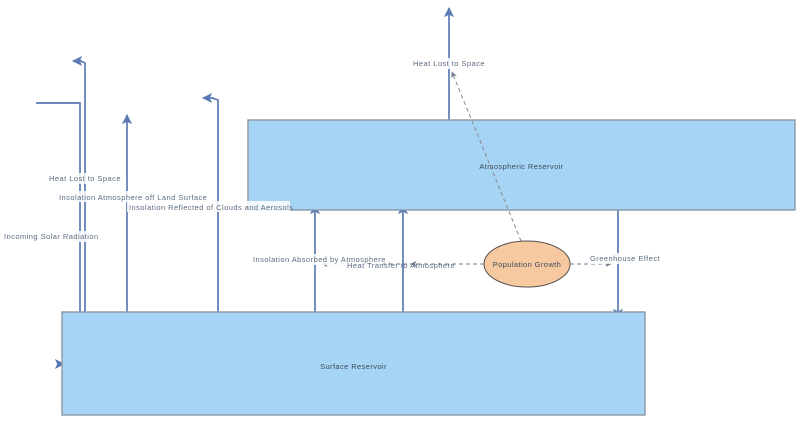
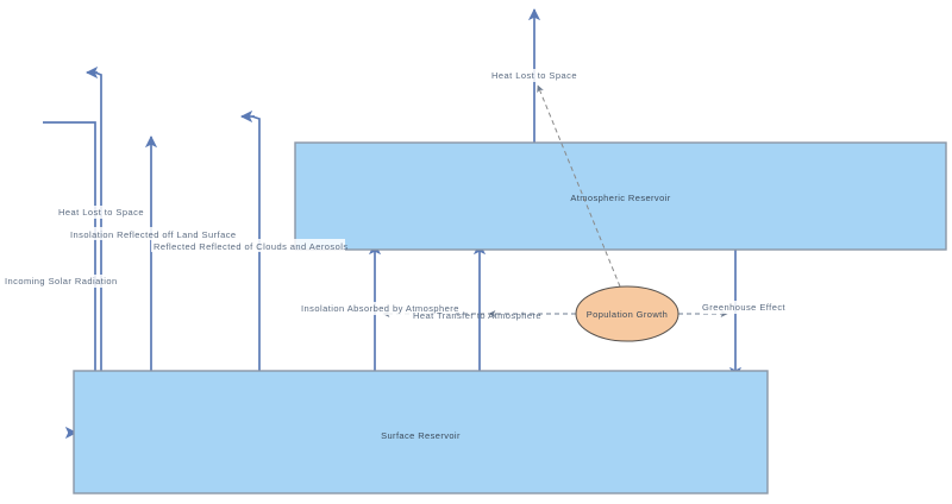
  Atospheric Reservoir
  Surface Reservoir
  Population Growth
  Incoming Solar Radiation
  Heat Lost to Space
- Insolation Atmosphere off Land Surface
+ Insolation Reflected off Land Surface
- Insolation Reflected of Clouds and Aerosols
+ Reflected Reflected of Clouds and Aerosols
  Insolation Absorbed by Atmosphere
  Heat Transfer to Atmosphere
  Greenhouse Effect
  Heat Lost to Space
